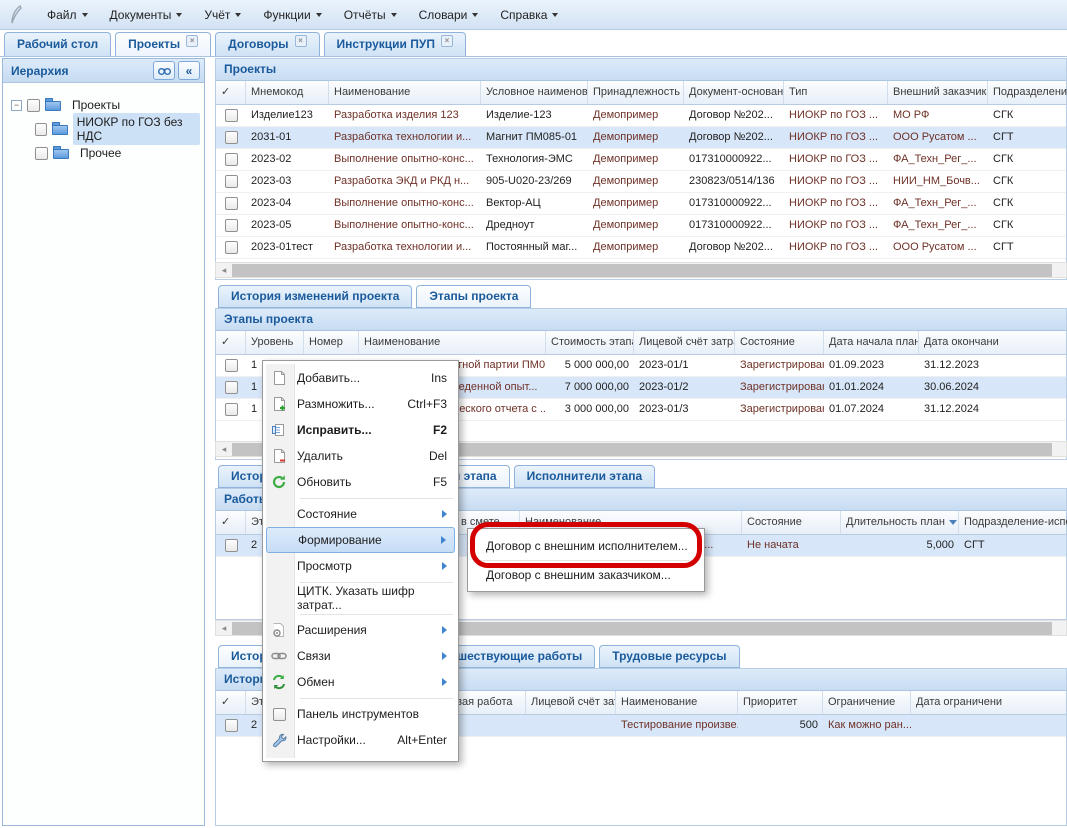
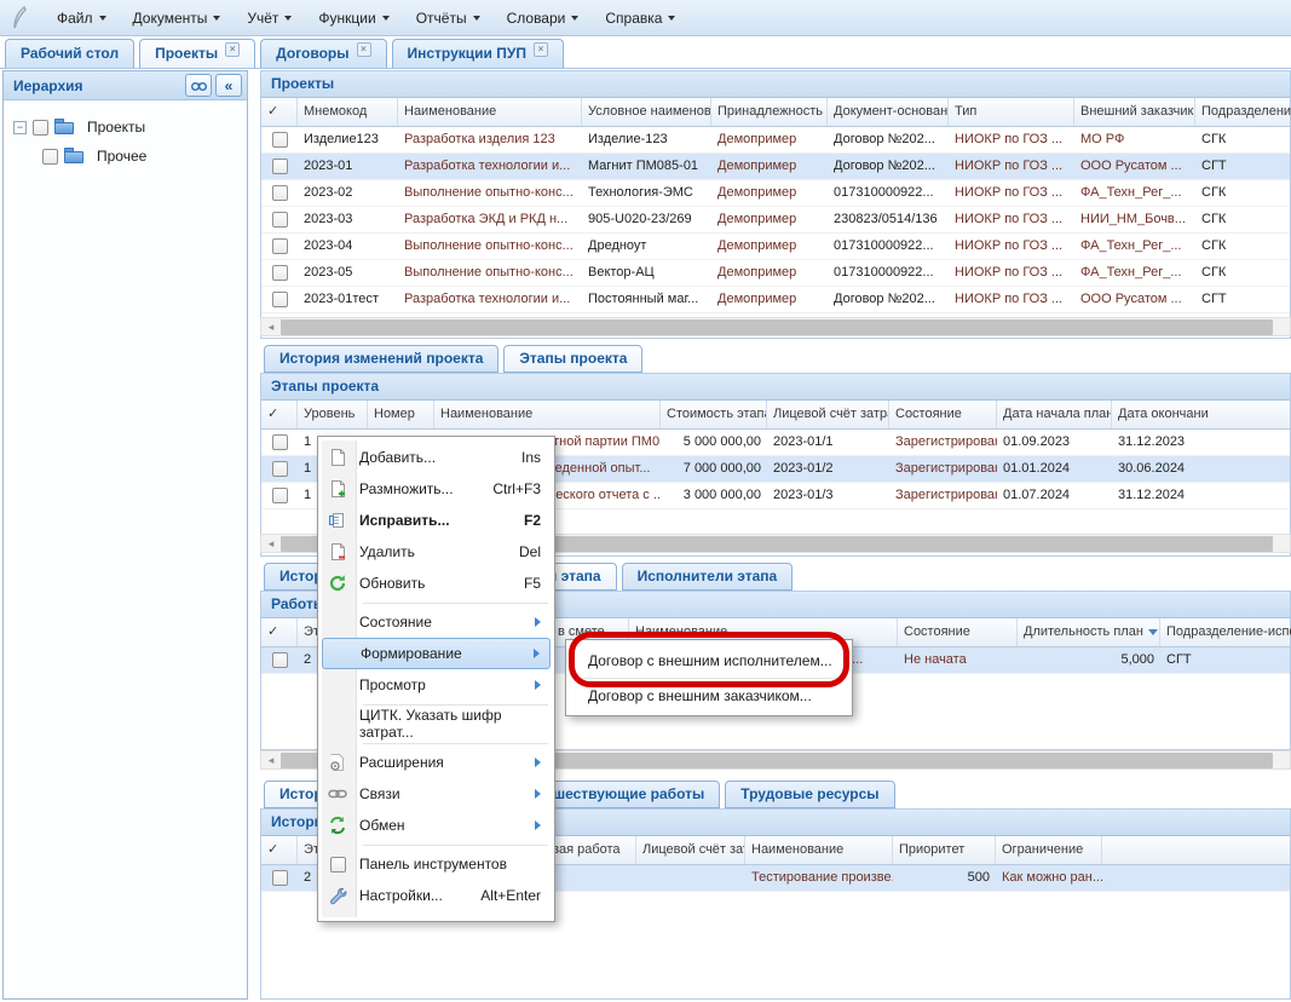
  Файл
  Документы
  Учёт
  Функции
  Отчёты
  Словари
  Справка
  Рабочий стол
  Проекты
  ×
  Договоры
  ×
  Инструкции ПУП
  ×
  Иерархия
  «
  −
  Проекты
- НИОКР по ГОЗ без НДС
  Прочее
  Проекты
  ✓
  Мнемокод
  Наименование
  Условное наименов
  Принадлежность
  Документ-основан
  Тип
  Внешний заказчик
  Подразделени
  Изделие123
  Разработка изделия 123
  Изделие-123
  Демопример
  Договор №202...
  НИОКР по ГОЗ ...
  МО РФ
  СГК
- 2031-01
+ 2023-01
  Разработка технологии и...
  Магнит ПМ085-01
  Демопример
  Договор №202...
  НИОКР по ГОЗ ...
  ООО Русатом ...
  СГТ
  2023-02
  Выполнение опытно-конс...
  Технология-ЭМС
  Демопример
  017310000922...
  НИОКР по ГОЗ ...
  ФА_Техн_Рег_...
  СГК
  2023-03
  Разработка ЭКД и РКД н...
  905-U020-23/269
  Демопример
  230823/0514/136
  НИОКР по ГОЗ ...
  НИИ_НМ_Бочв...
  СГК
  2023-04
  Выполнение опытно-конс...
- Вектор-АЦ
+ Дредноут
  Демопример
  017310000922...
  НИОКР по ГОЗ ...
  ФА_Техн_Рег_...
  СГК
  2023-05
  Выполнение опытно-конс...
- Дредноут
+ Вектор-АЦ
  Демопример
  017310000922...
  НИОКР по ГОЗ ...
  ФА_Техн_Рег_...
  СГК
  2023-01тест
  Разработка технологии и...
  Постоянный маг...
  Демопример
  Договор №202...
  НИОКР по ГОЗ ...
  ООО Русатом ...
  СГТ
  ◂
  История изменений проекта
  Этапы проекта
  Этапы проекта
  ✓
  Уровень
  Номер
  Наименование
  Стоимость этап
  Лицевой счёт затр
  Состояние
  Дата начала план
  Дата окончани
  1
  5 000 000,00
  2023-01/1
  Зарегистрирова
  01.09.2023
  31.12.2023
  1
  7 000 000,00
  2023-01/2
  Зарегистрирова
  01.01.2024
  30.06.2024
  1
  3 000 000,00
  2023-01/3
  Зарегистрирова
  01.07.2024
  31.12.2024
  ◂
  Исполнители этапа
  ✓
  в смете
  Наименование
  Состояние
  Длительность план
  Подразделение-исп
  2
  Не начата
  5,000
  СГТ
  ◂
  шествующие работы
  Трудовые ресурсы
  ✓
  Лицевой счёт за
  Наименование
  Приоритет
  Ограничение
- Дата ограничени
  2
  Тестирование произве
  500
  Как можно ран...
  Добавить...
  Ins
  Размножить...
  Ctrl+F3
  Исправить...
  F2
  Удалить
  Del
  Обновить
  F5
  Состояние
  Формирование
  Просмотр
  ЦИТК. Указать шифр затрат...
  Расширения
  Связи
  Обмен
  Панель инструментов
  Настройки...
  Alt+Enter
  Договор с внешним исполнителем...
  Договор с внешним заказчиком...
